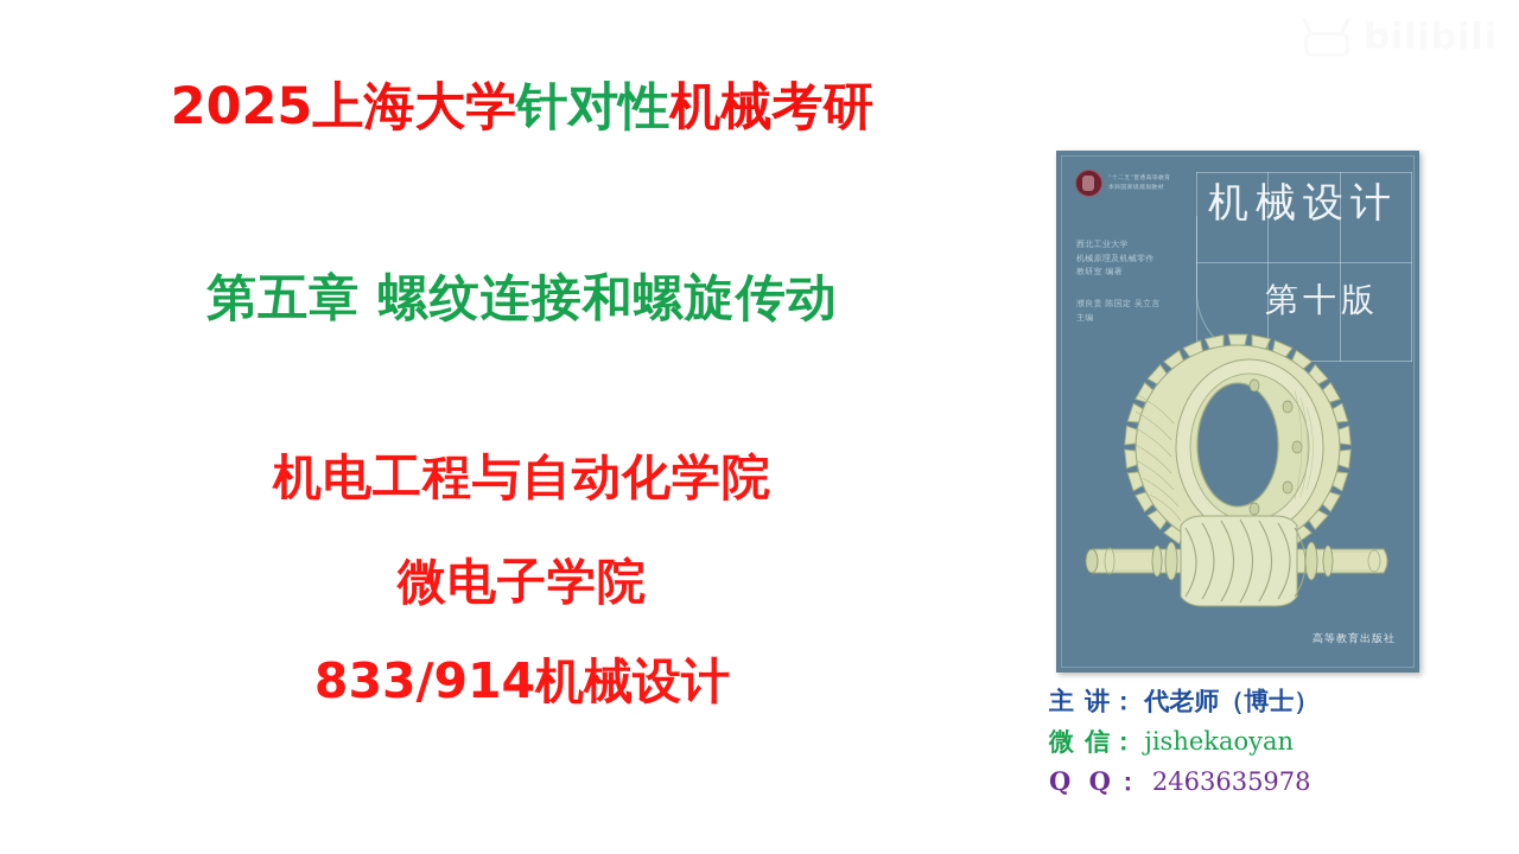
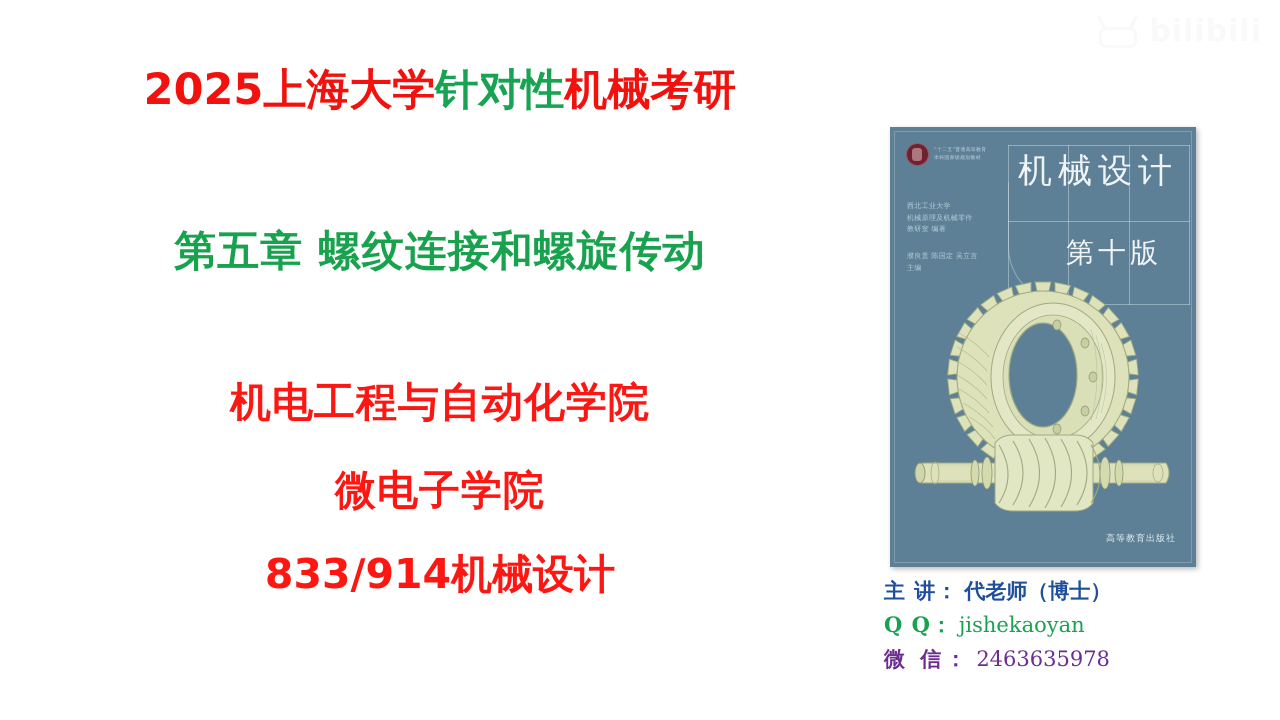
  2025上海大学针对性机械考研
  第五章 螺纹连接和螺旋传动
  机电工程与自动化学院
  微电子学院
  833/914机械设计
  西北工业大学
  机械原理及机械零件
  教研室 编著
  濮良贵 陈国定 吴立言
  主编
  机械设计
  第十版
  高等教育出版社
  主 讲：
  代老师（博士）
- 微 信：
+ Q Q：
  jishekaoyan
- Q Q：
+ 微 信：
  2463635978
